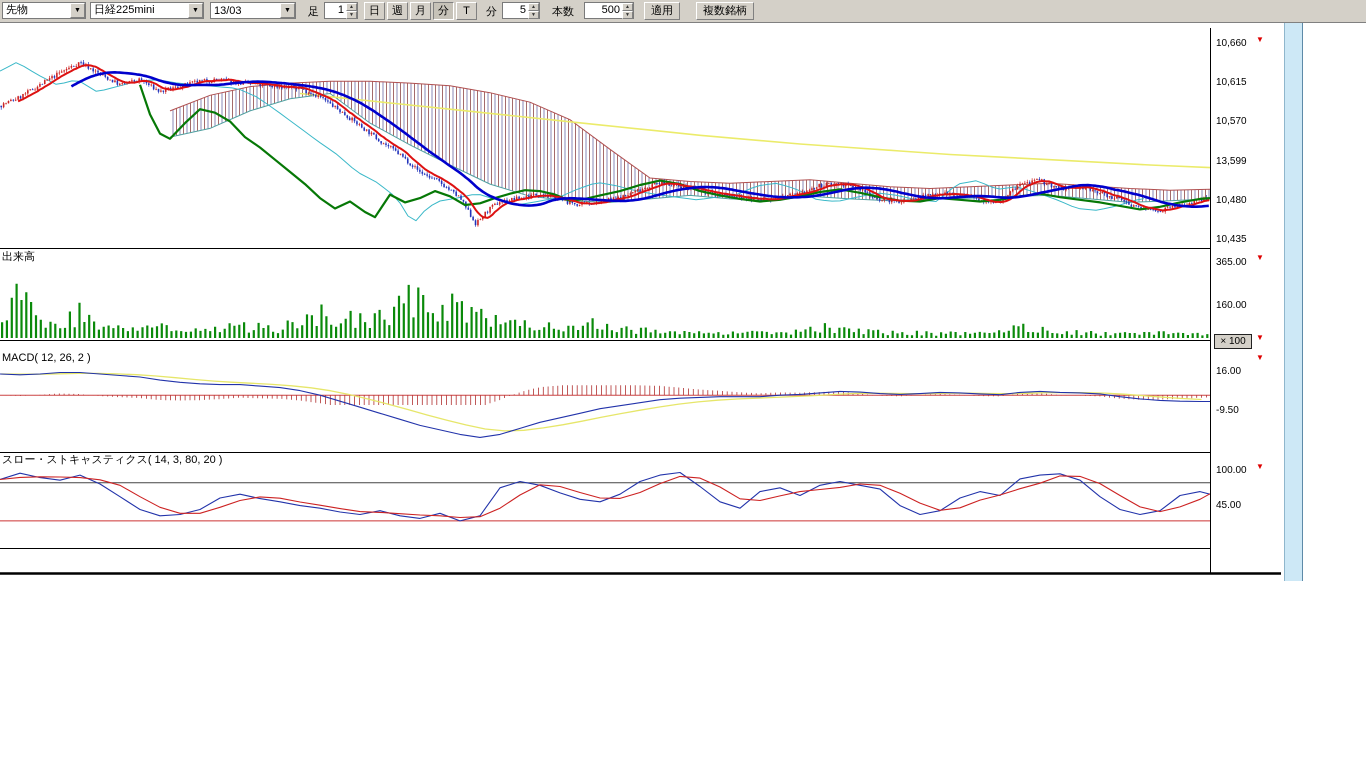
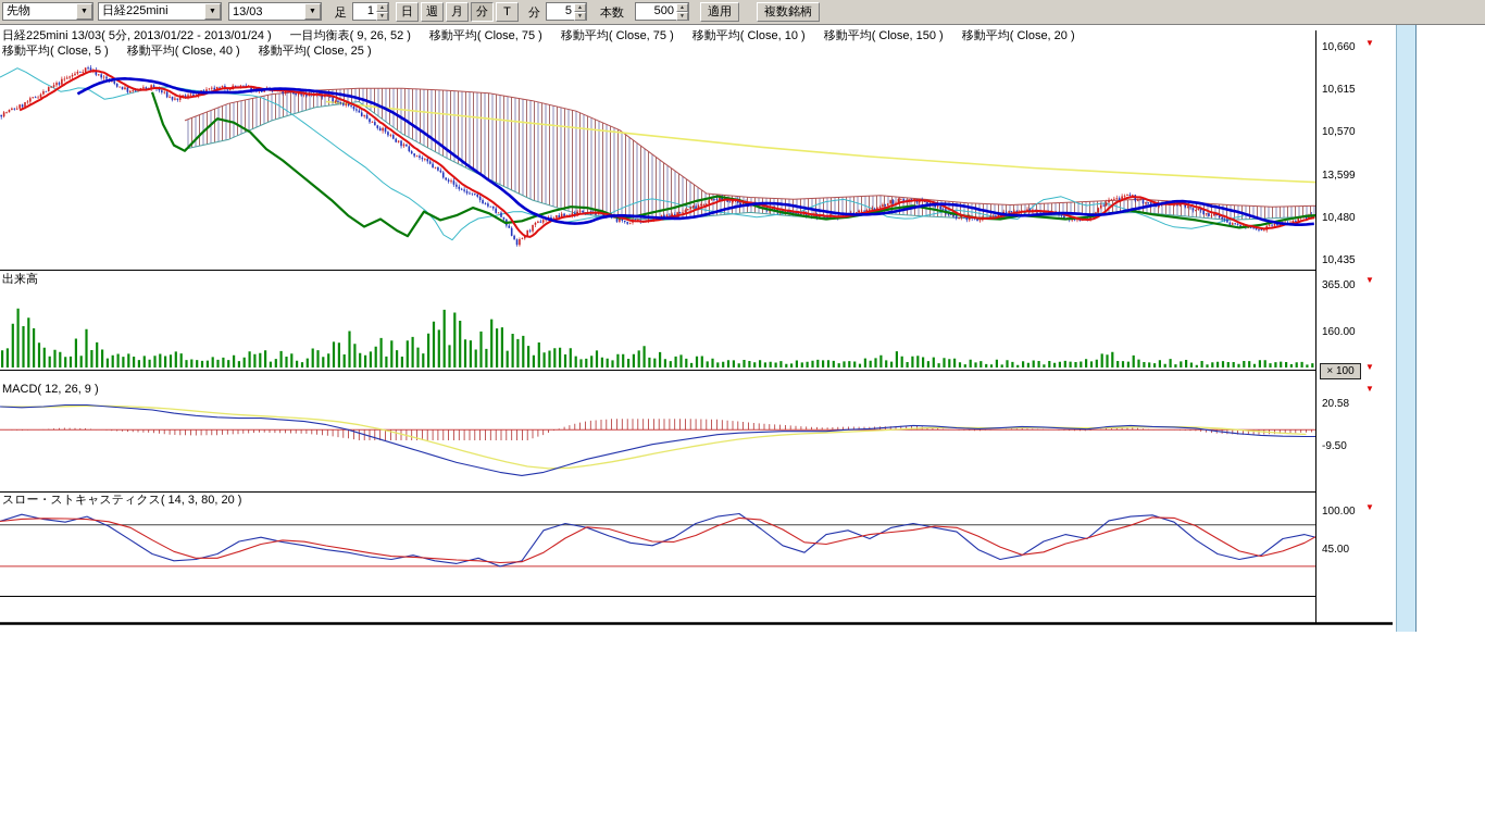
  先物
  日経225mini
  13/03
  足
  1
  日
  週
  月
  分
  T
  分
  5
  本数
  500
  適用
  複数銘柄
+ 日経225mini 13/03( 5分, 2013/01/22 - 2013/01/24 ) 一目均衡表( 9, 26, 52 ) 移動平均( Close, 75 ) 移動平均( Close, 75 ) 移動平均( Close, 10 ) 移動平均( Close, 150 ) 移動平均( Close, 20 )
+ 移動平均( Close, 5 ) 移動平均( Close, 40 ) 移動平均( Close, 25 )
  出来高
- MACD( 12, 26, 2 )
+ MACD( 12, 26, 9 )
  スロー・ストキャスティクス( 14, 3, 80, 20 )
  10,660
  10,615
  10,570
  13,599
  10,480
  10,435
  365.00
  160.00
- 16.00
+ 20.58
  -9.50
  100.00
  45.00
  ▼
  ▼
  ▼
  ▼
  ▼
  × 100
